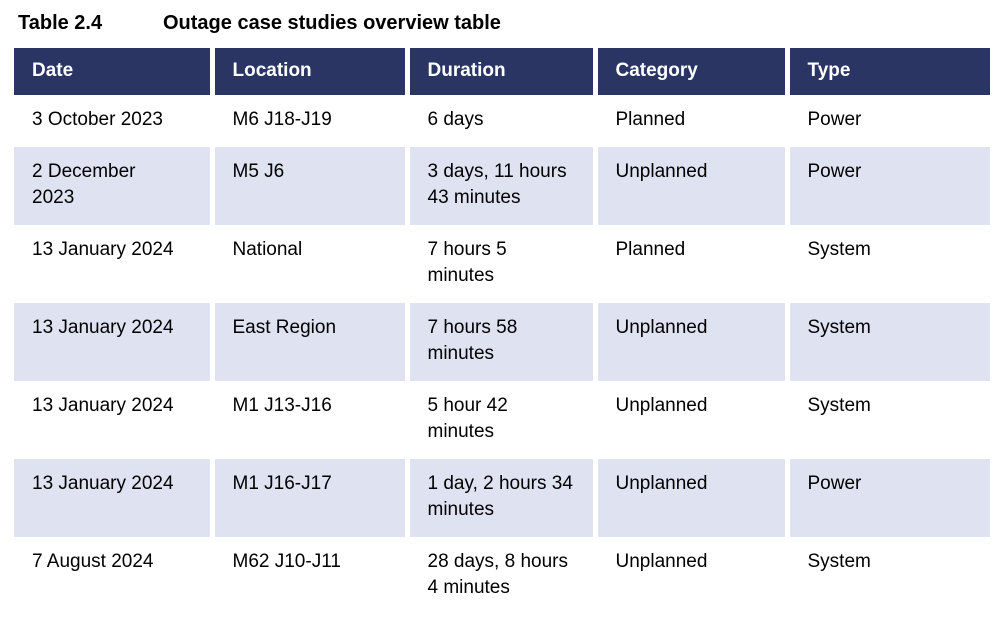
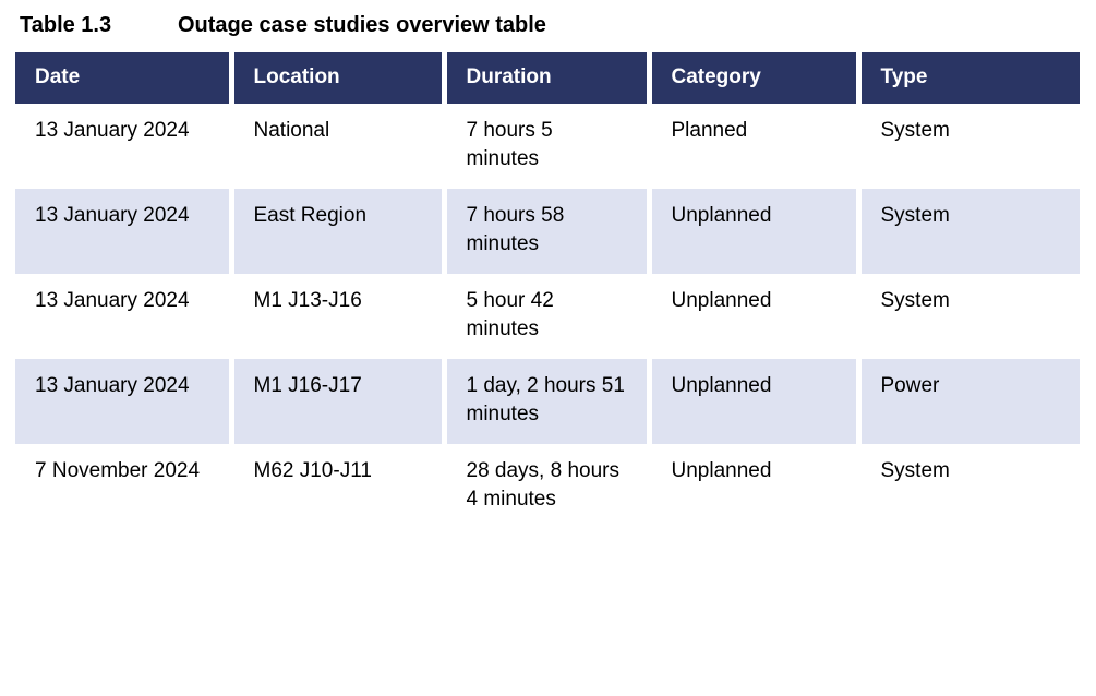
- Table 2.4
+ Table 1.3
  Outage case studies overview table
  Date	Location	Duration	Category	Type
- 3 October 2023	M6 J18-J19	6 days	Planned	Power
- 2 December 2023	M5 J6	3 days, 11 hours 43 minutes	Unplanned	Power
  13 January 2024	National	7 hours 5 minutes	Planned	System
  13 January 2024	East Region	7 hours 58 minutes	Unplanned	System
  13 January 2024	M1 J13-J16	5 hour 42 minutes	Unplanned	System
- 13 January 2024	M1 J16-J17	1 day, 2 hours 34 minutes	Unplanned	Power
+ 13 January 2024	M1 J16-J17	1 day, 2 hours 51 minutes	Unplanned	Power
- 7 August 2024	M62 J10-J11	28 days, 8 hours 4 minutes	Unplanned	System
+ 7 November 2024	M62 J10-J11	28 days, 8 hours 4 minutes	Unplanned	System
